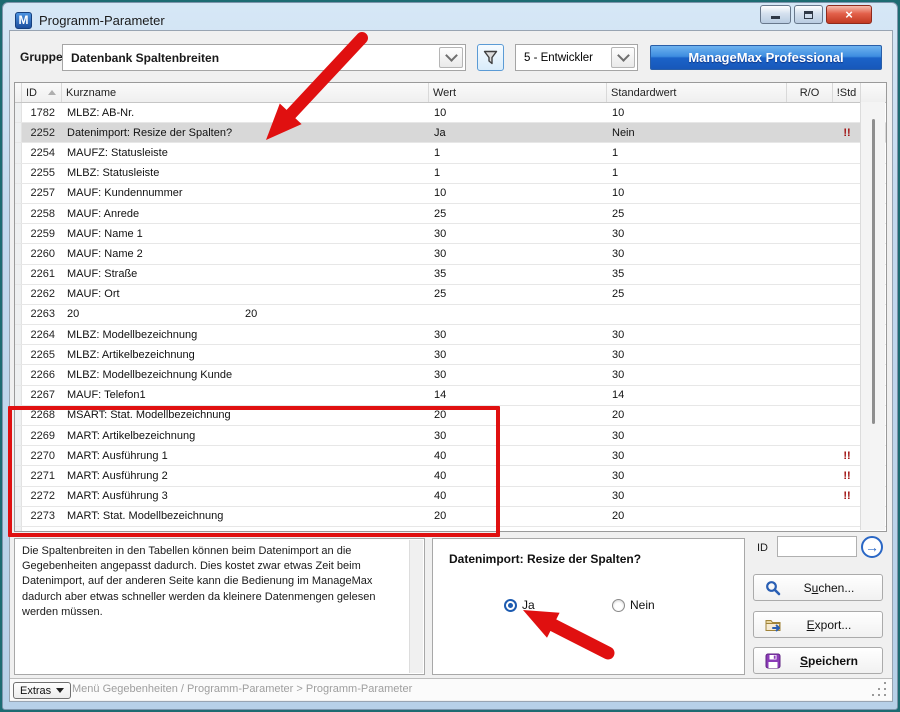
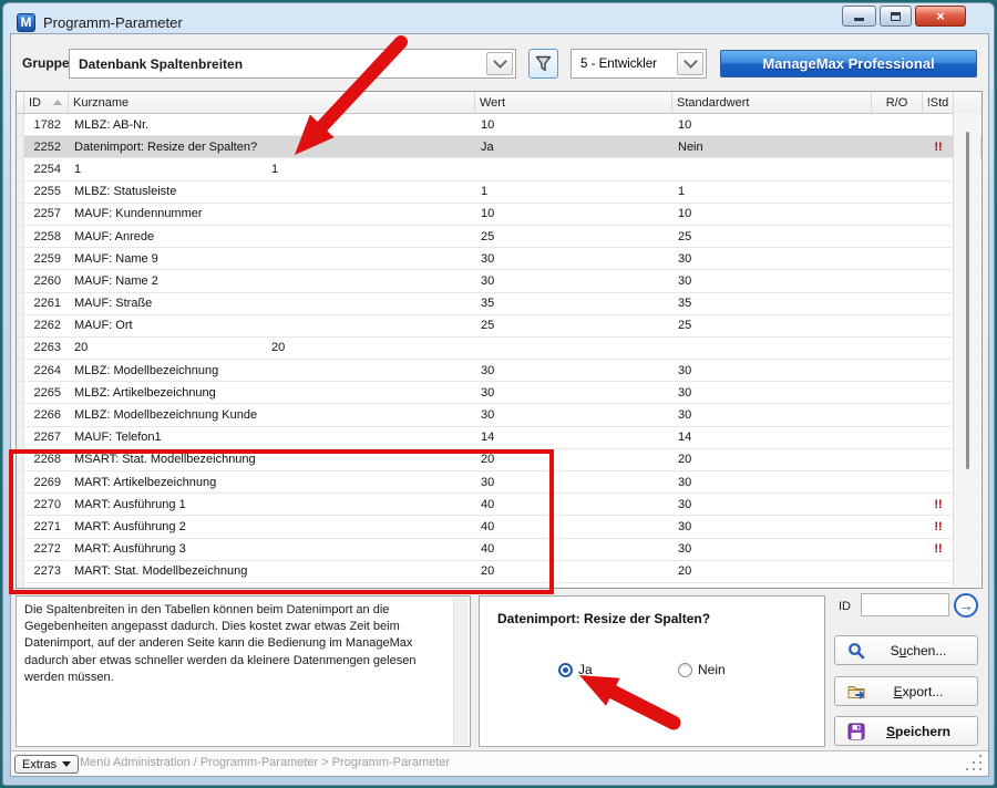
  M
  Programm-Parameter
  ×
  Gruppe
  Datenbank Spaltenbreiten
  5 - Entwickler
  ManageMax Professional
  ID
  Kurzname
  Wert
  Standardwert
  R/O
  !Std
  1782
  MLBZ: AB-Nr.
  10
  10
  2252
  Datenimport: Resize der Spalten?
  Ja
  Nein
  !!
  2254
- MAUFZ: Statusleiste
  1
  1
  2255
  MLBZ: Statusleiste
  1
  1
  2257
  MAUF: Kundennummer
  10
  10
  2258
  MAUF: Anrede
  25
  25
  2259
- MAUF: Name 1
+ MAUF: Name 9
  30
  30
  2260
  MAUF: Name 2
  30
  30
  2261
  MAUF: Straße
  35
  35
  2262
  MAUF: Ort
  25
  25
  2263
  20
  20
  2264
  MLBZ: Modellbezeichnung
  30
  30
  2265
  MLBZ: Artikelbezeichnung
  30
  30
  2266
  MLBZ: Modellbezeichnung Kunde
  30
  30
  2267
  MAUF: Telefon1
  14
  14
  2268
  MSART: Stat. Modellbezeichnung
  20
  20
  2269
  MART: Artikelbezeichnung
  30
  30
  2270
  MART: Ausführung 1
  40
  30
  !!
  2271
  MART: Ausführung 2
  40
  30
  !!
  2272
  MART: Ausführung 3
  40
  30
  !!
  2273
  MART: Stat. Modellbezeichnung
  20
  20
  Die Spaltenbreiten in den Tabellen können beim Datenimport an die Gegebenheiten angepasst dadurch. Dies kostet zwar etwas Zeit beim Datenimport, auf der anderen Seite kann die Bedienung im ManageMax dadurch aber etwas schneller werden da kleinere Datenmengen gelesen werden müssen.
  Datenimport: Resize der Spalten?
  Ja
  Nein
  ID
  →
  Suchen...
  Export...
  Speichern
  Extras
- Menü Gegebenheiten / Programm-Parameter > Programm-Parameter
+ Menü Administration / Programm-Parameter > Programm-Parameter
